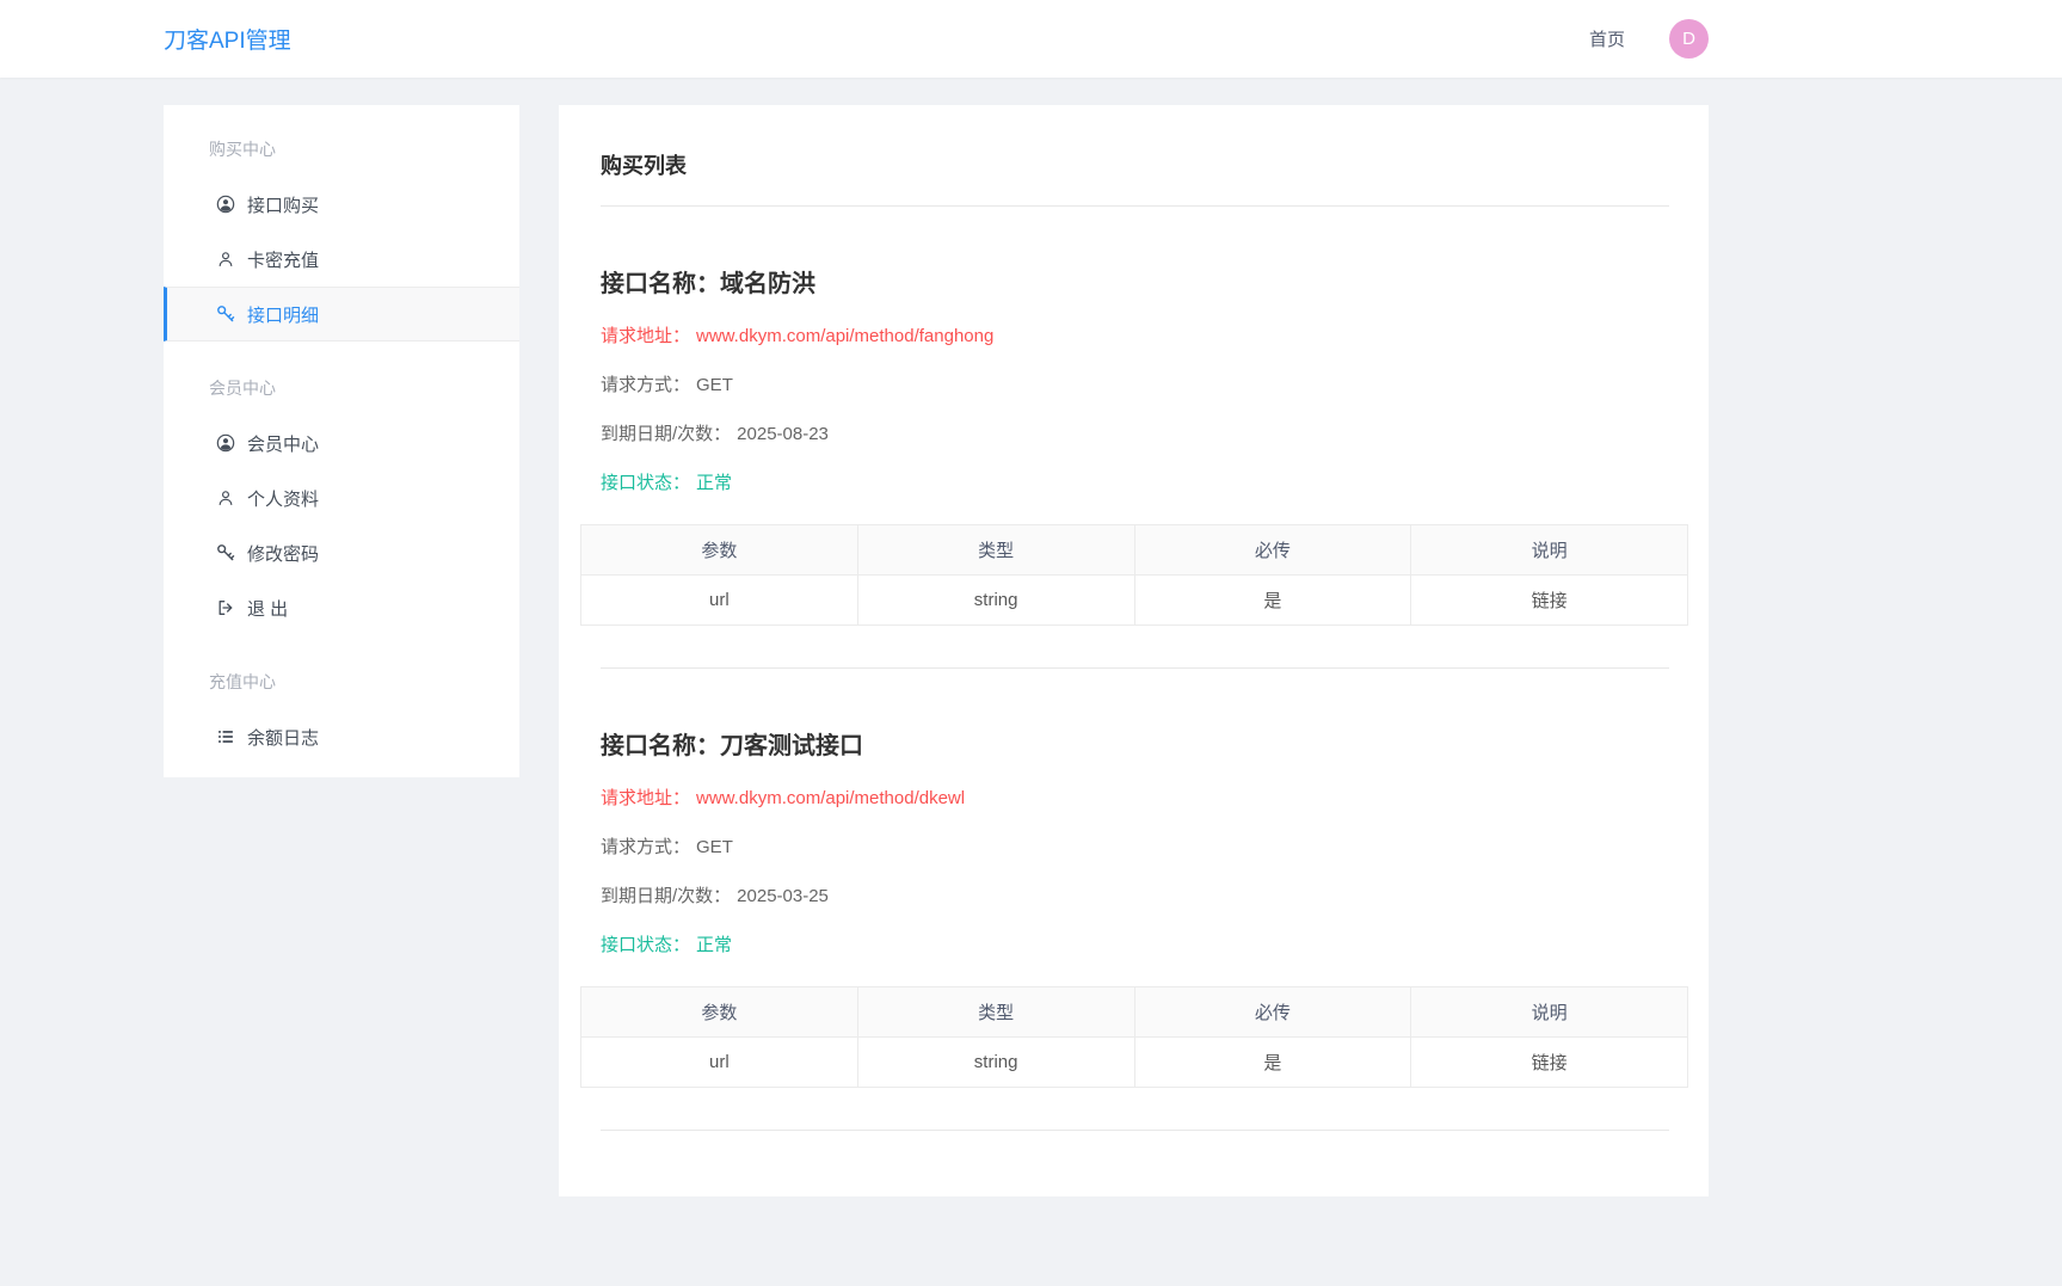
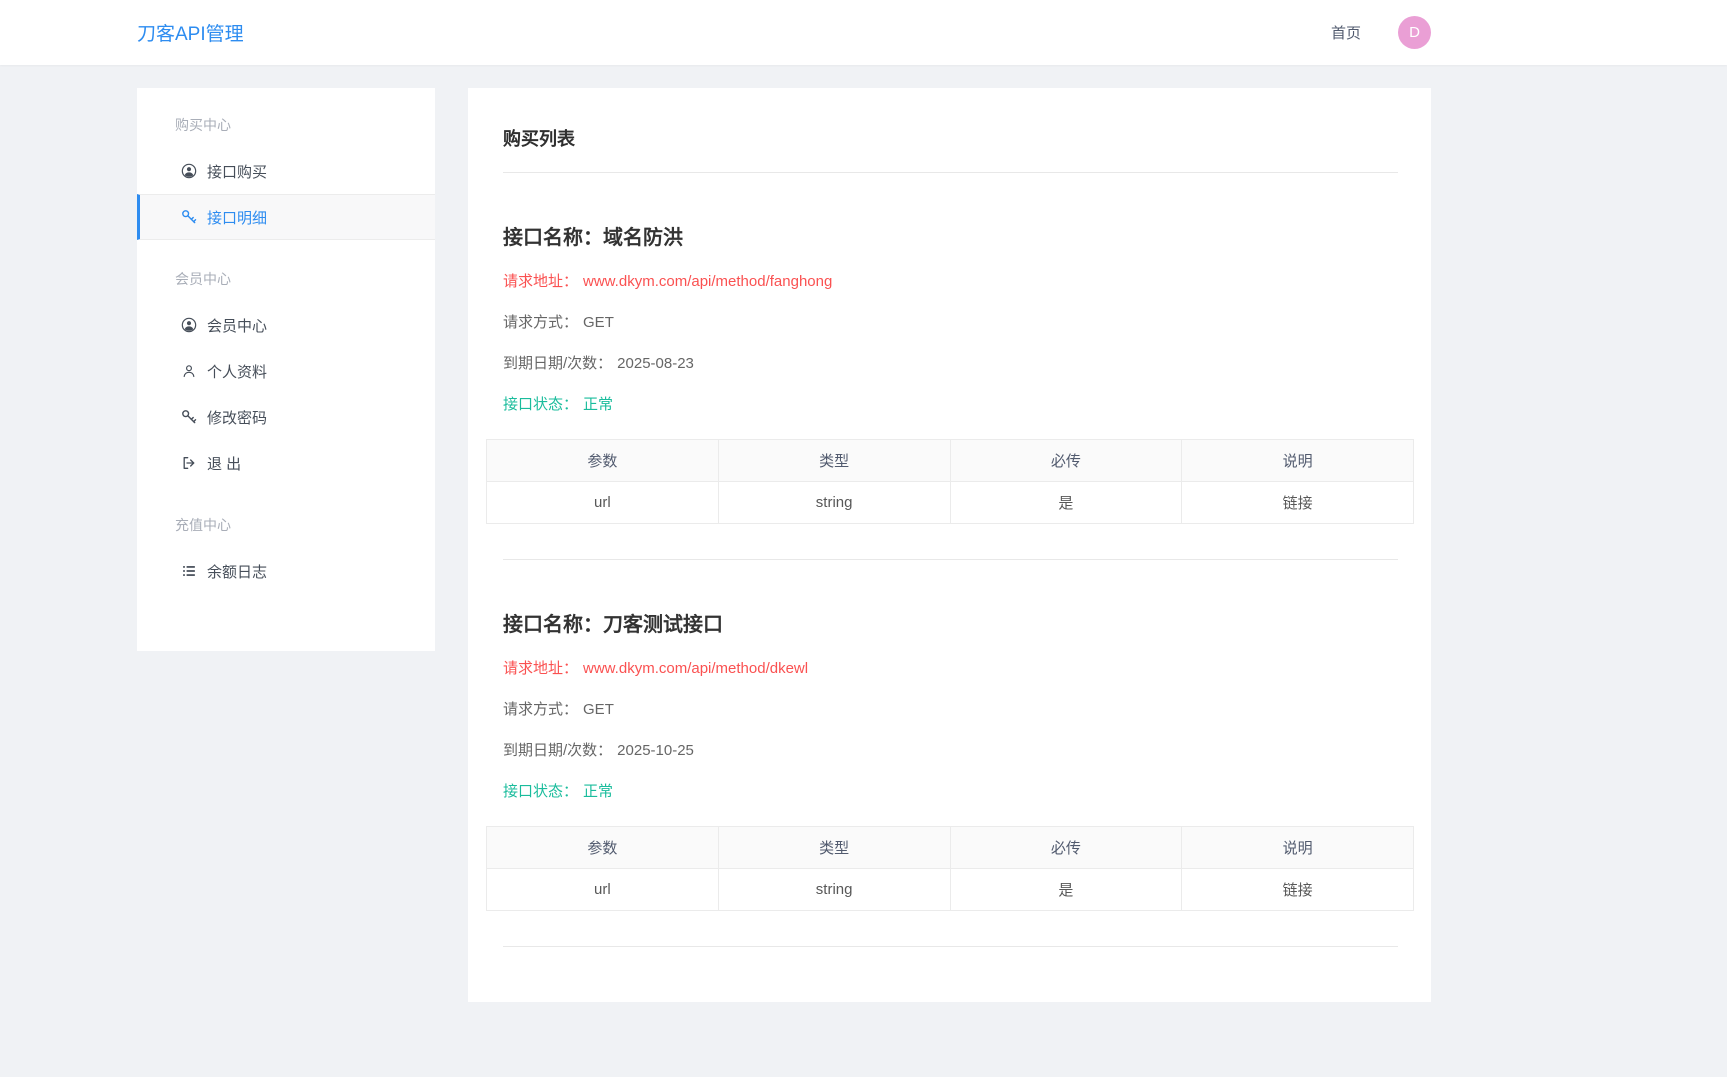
  刀客API管理
  首页
  D
  购买中心
  接口购买
- 卡密充值
  接口明细
  会员中心
  会员中心
  个人资料
  修改密码
  退 出
  充值中心
  余额日志
  购买列表
  接口名称：域名防洪
  请求地址： www.dkym.com/api/method/fanghong
  请求方式： GET
  到期日期/次数： 2025-08-23
  接口状态： 正常
  参数	类型	必传	说明
  url	string	是	链接
  接口名称：刀客测试接口
  请求地址： www.dkym.com/api/method/dkewl
  请求方式： GET
- 到期日期/次数： 2025-03-25
+ 到期日期/次数： 2025-10-25
  接口状态： 正常
  参数	类型	必传	说明
  url	string	是	链接
